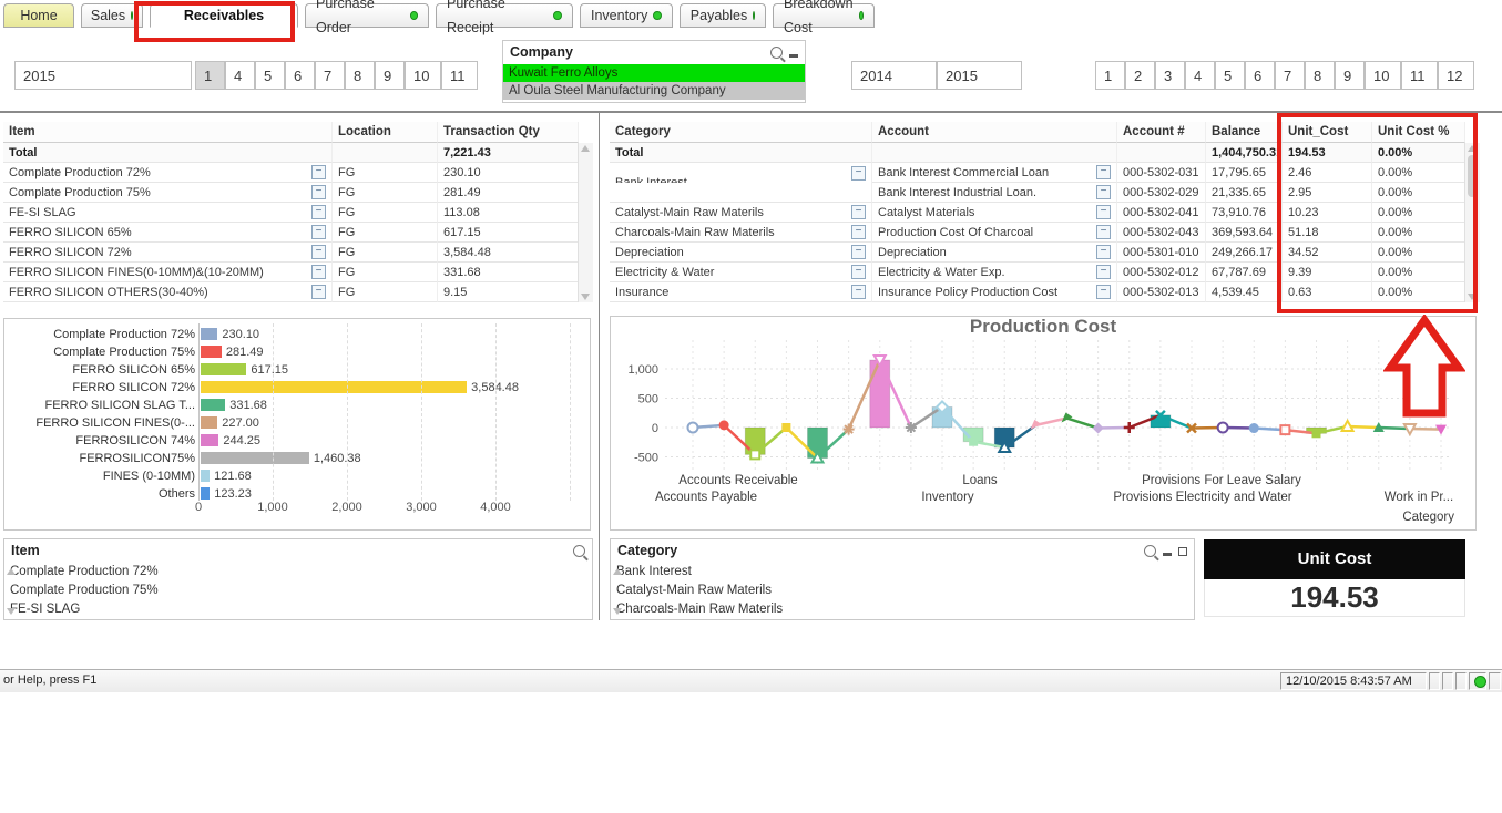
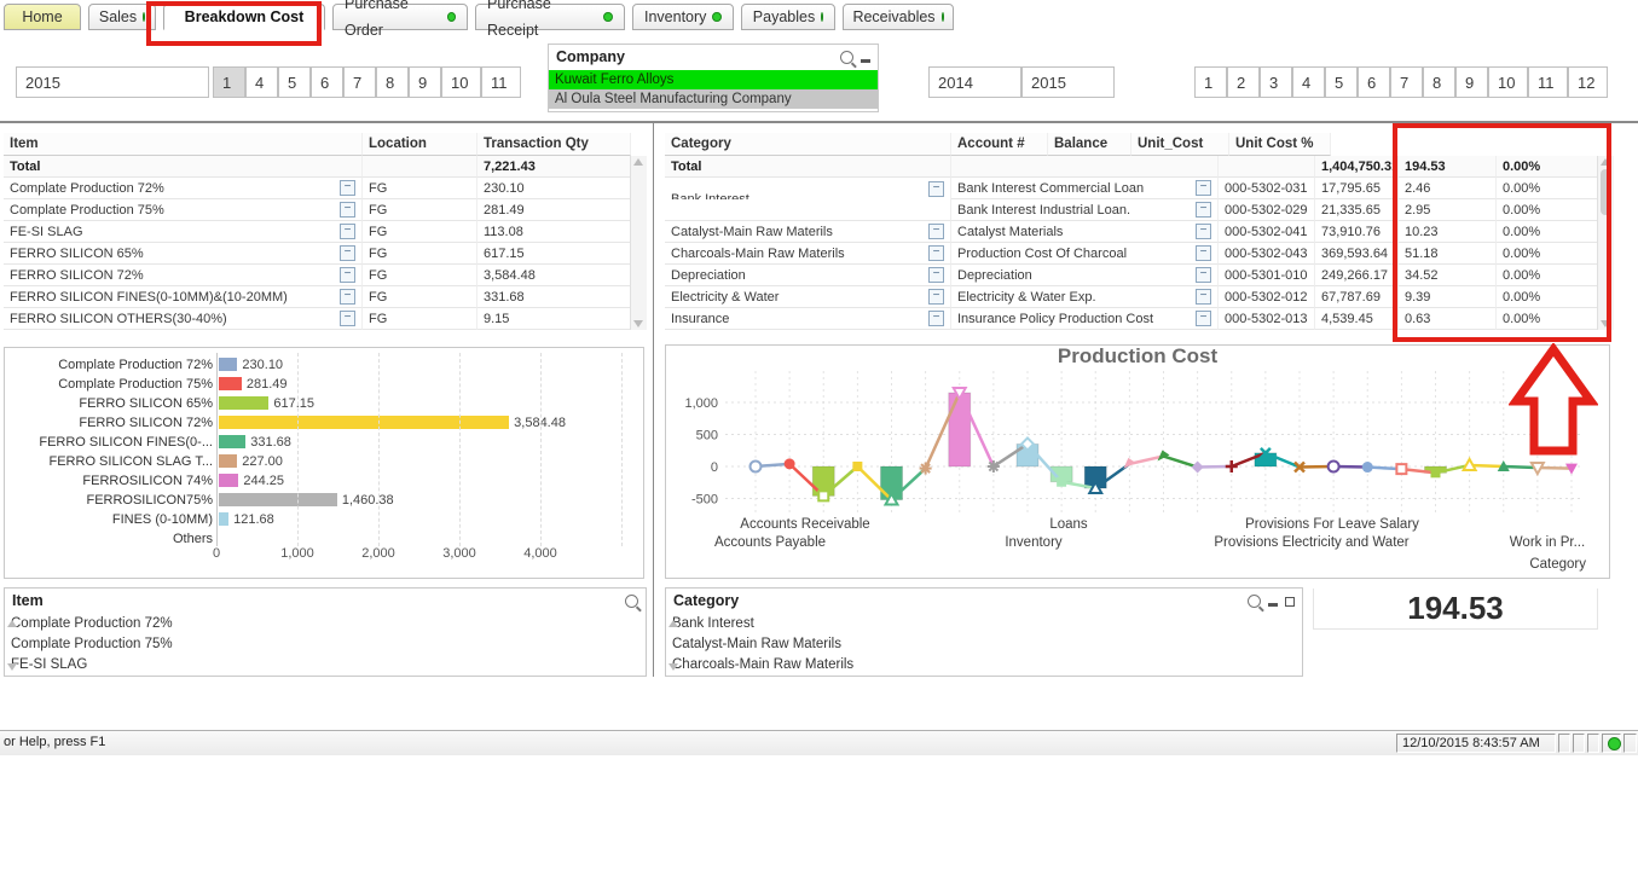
  Home
  Sales
- Receivables
+ Breakdown Cost
  Purchase Order
  Purchase Receipt
  Inventory
  Payables
- Breakdown Cost
+ Receivables
  2015
  1
  4
  5
  6
  7
  8
  9
  10
  11
  2014
  2015
  1
  2
  3
  4
  5
  6
  7
  8
  9
  10
  11
  12
  Company
  Kuwait Ferro Alloys
  Al Oula Steel Manufacturing Company
  Item
  Location
  Transaction Qty
  Total
  7,221.43
  Complate Production 72%
  −
  FG
  230.10
  Complate Production 75%
  −
  FG
  281.49
  FE-SI SLAG
  −
  FG
  113.08
  FERRO SILICON 65%
  −
  FG
  617.15
  FERRO SILICON 72%
  −
  FG
  3,584.48
  FERRO SILICON FINES(0-10MM)&(10-20MM)
  −
  FG
  331.68
  FERRO SILICON OTHERS(30-40%)
  −
  FG
  9.15
  Category
- Account
  Account #
  Balance
  Unit_Cost
  Unit Cost %
  Total
  1,404,750.31
  194.53
  0.00%
  −
  Bank Interest Commercial Loan
  −
  000-5302-031
  17,795.65
  2.46
  0.00%
  Bank Interest Industrial Loan.
  −
  000-5302-029
  21,335.65
  2.95
  0.00%
  Catalyst-Main Raw Materils
  −
  Catalyst Materials
  −
  000-5302-041
  73,910.76
  10.23
  0.00%
  Charcoals-Main Raw Materils
  −
  Production Cost Of Charcoal
  −
  000-5302-043
  369,593.64
  51.18
  0.00%
  Depreciation
  −
  Depreciation
  −
  000-5301-010
  249,266.17
  34.52
  0.00%
  Electricity & Water
  −
  Electricity & Water Exp.
  −
  000-5302-012
  67,787.69
  9.39
  0.00%
  Insurance
  −
  Insurance Policy Production Cost
  −
  000-5302-013
  4,539.45
  0.63
  0.00%
  Complate Production 72%
  230.10
  Complate Production 75%
  281.49
  FERRO SILICON 65%
  617.15
  FERRO SILICON 72%
  3,584.48
- FERRO SILICON SLAG T...
+ FERRO SILICON FINES(0-...
  331.68
- FERRO SILICON FINES(0-...
+ FERRO SILICON SLAG T...
  227.00
  FERROSILICON 74%
  244.25
  FERROSILICON75%
  1,460.38
  FINES (0-10MM)
  121.68
  Others
- 123.23
  0
  1,000
  2,000
  3,000
  4,000
  Production Cost
  1,000
  500
  0
  -500
  Accounts Receivable
  Loans
  Provisions For Leave Salary
  Accounts Payable
  Inventory
  Provisions Electricity and Water
  Work in Pr...
  Category
  Item
  Complate Production 72%
  Complate Production 75%
  FE-SI SLAG
  Category
  Bank Interest
  Catalyst-Main Raw Materils
  Charcoals-Main Raw Materils
- Unit Cost
  194.53
  or Help, press F1
  12/10/2015 8:43:57 AM
